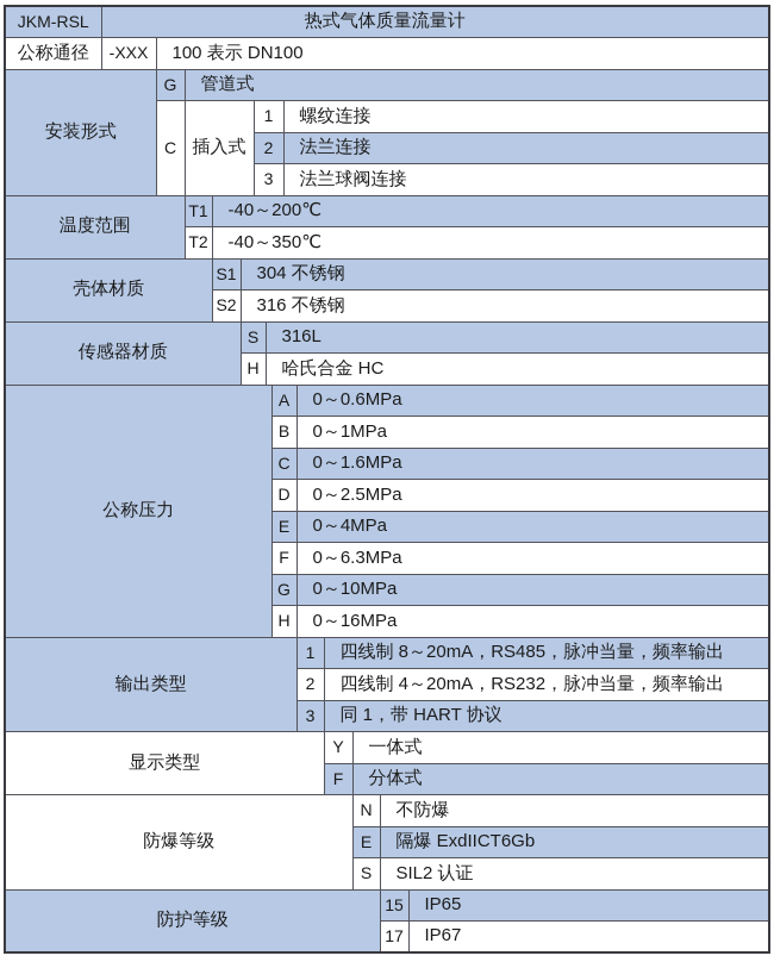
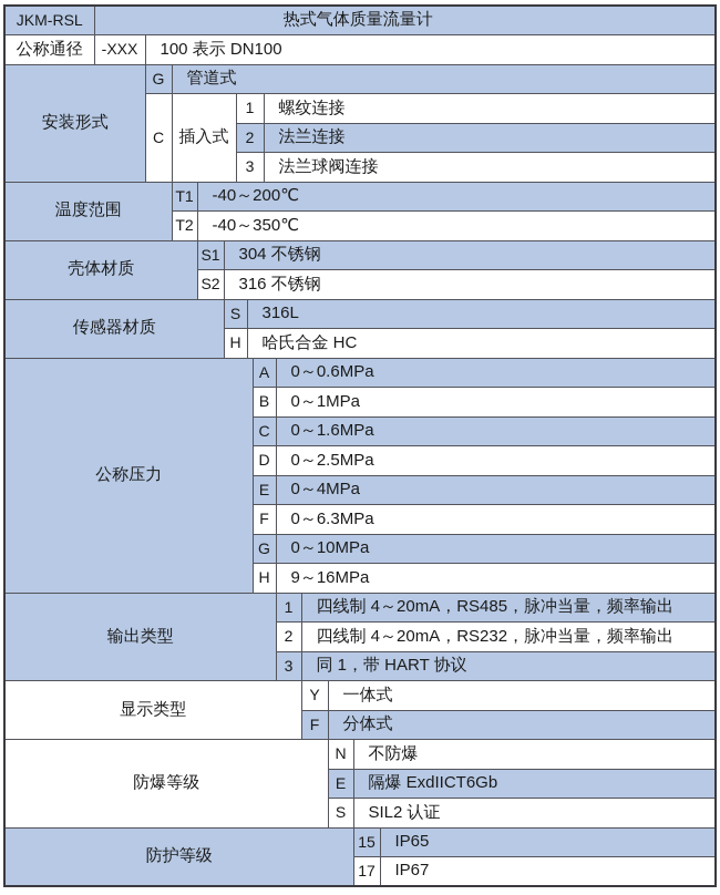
  JKM-RSL	热式气体质量流量计
  公称通径	-XXX	100 表示 DN100
  安装形式	G	管道式
  C	插入式	1	螺纹连接
  2	法兰连接
  3	法兰球阀连接
  温度范围	T1	-40～200℃
  T2	-40～350℃
  壳体材质	S1	304 不锈钢
  S2	316 不锈钢
  传感器材质	S	316L
  H	哈氏合金 HC
  公称压力	A	0～0.6MPa
  B	0～1MPa
  C	0～1.6MPa
  D	0～2.5MPa
  E	0～4MPa
  F	0～6.3MPa
  G	0～10MPa
- H	0～16MPa
+ H	9～16MPa
- 输出类型	1	四线制 8～20mA，RS485，脉冲当量，频率输出
+ 输出类型	1	四线制 4～20mA，RS485，脉冲当量，频率输出
  2	四线制 4～20mA，RS232，脉冲当量，频率输出
  3	同 1，带 HART 协议
  显示类型	Y	一体式
  F	分体式
  防爆等级	N	不防爆
  E	隔爆 ExdIICT6Gb
  S	SIL2 认证
  防护等级	15	IP65
  17	IP67
